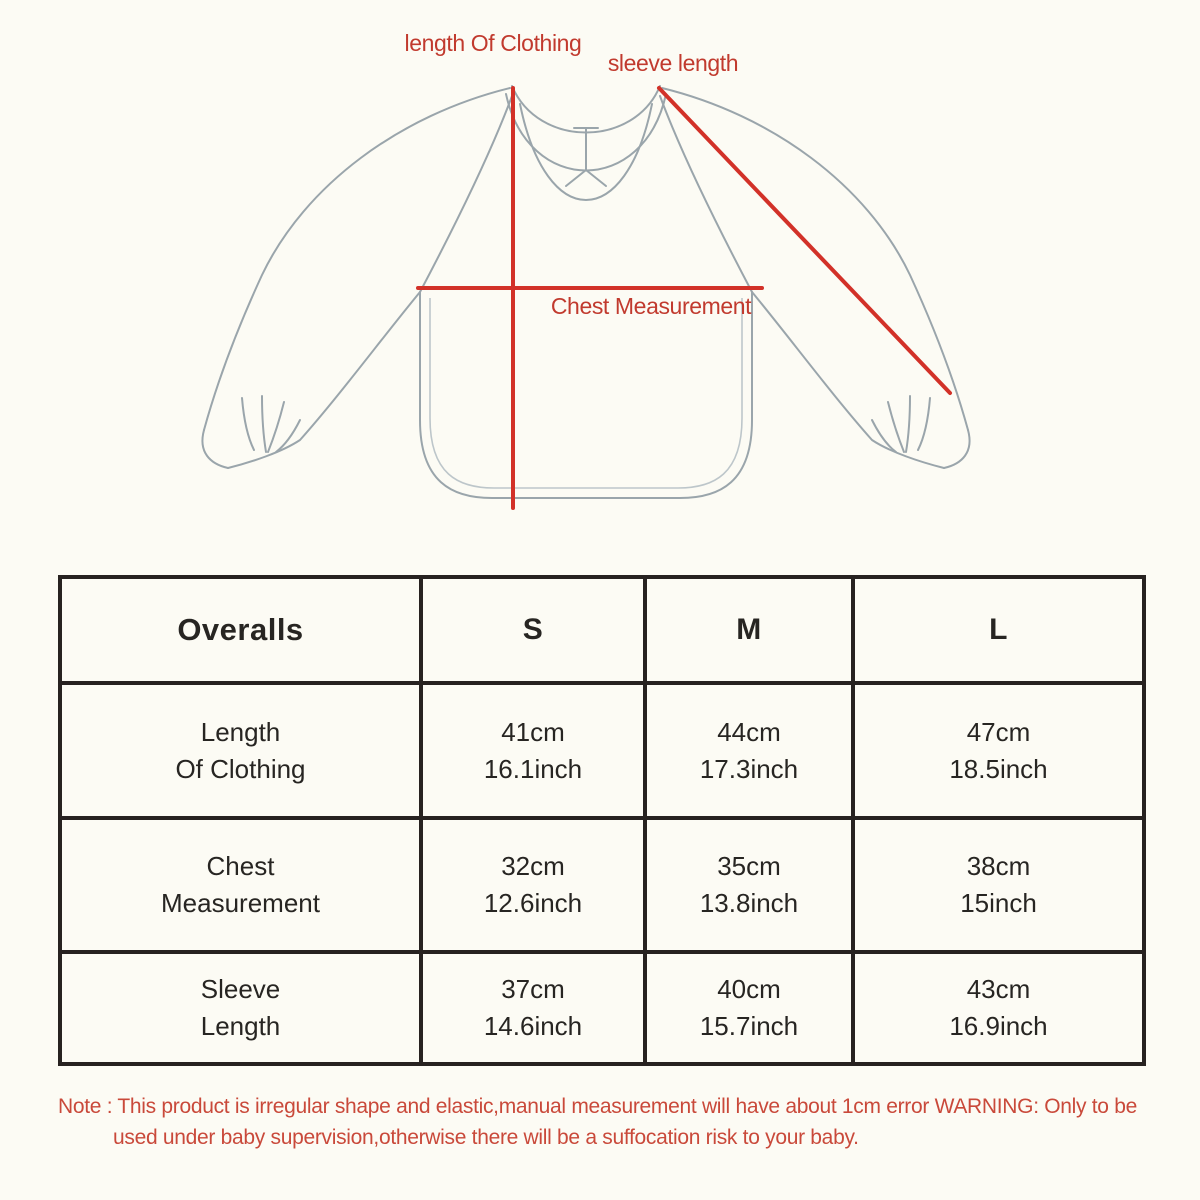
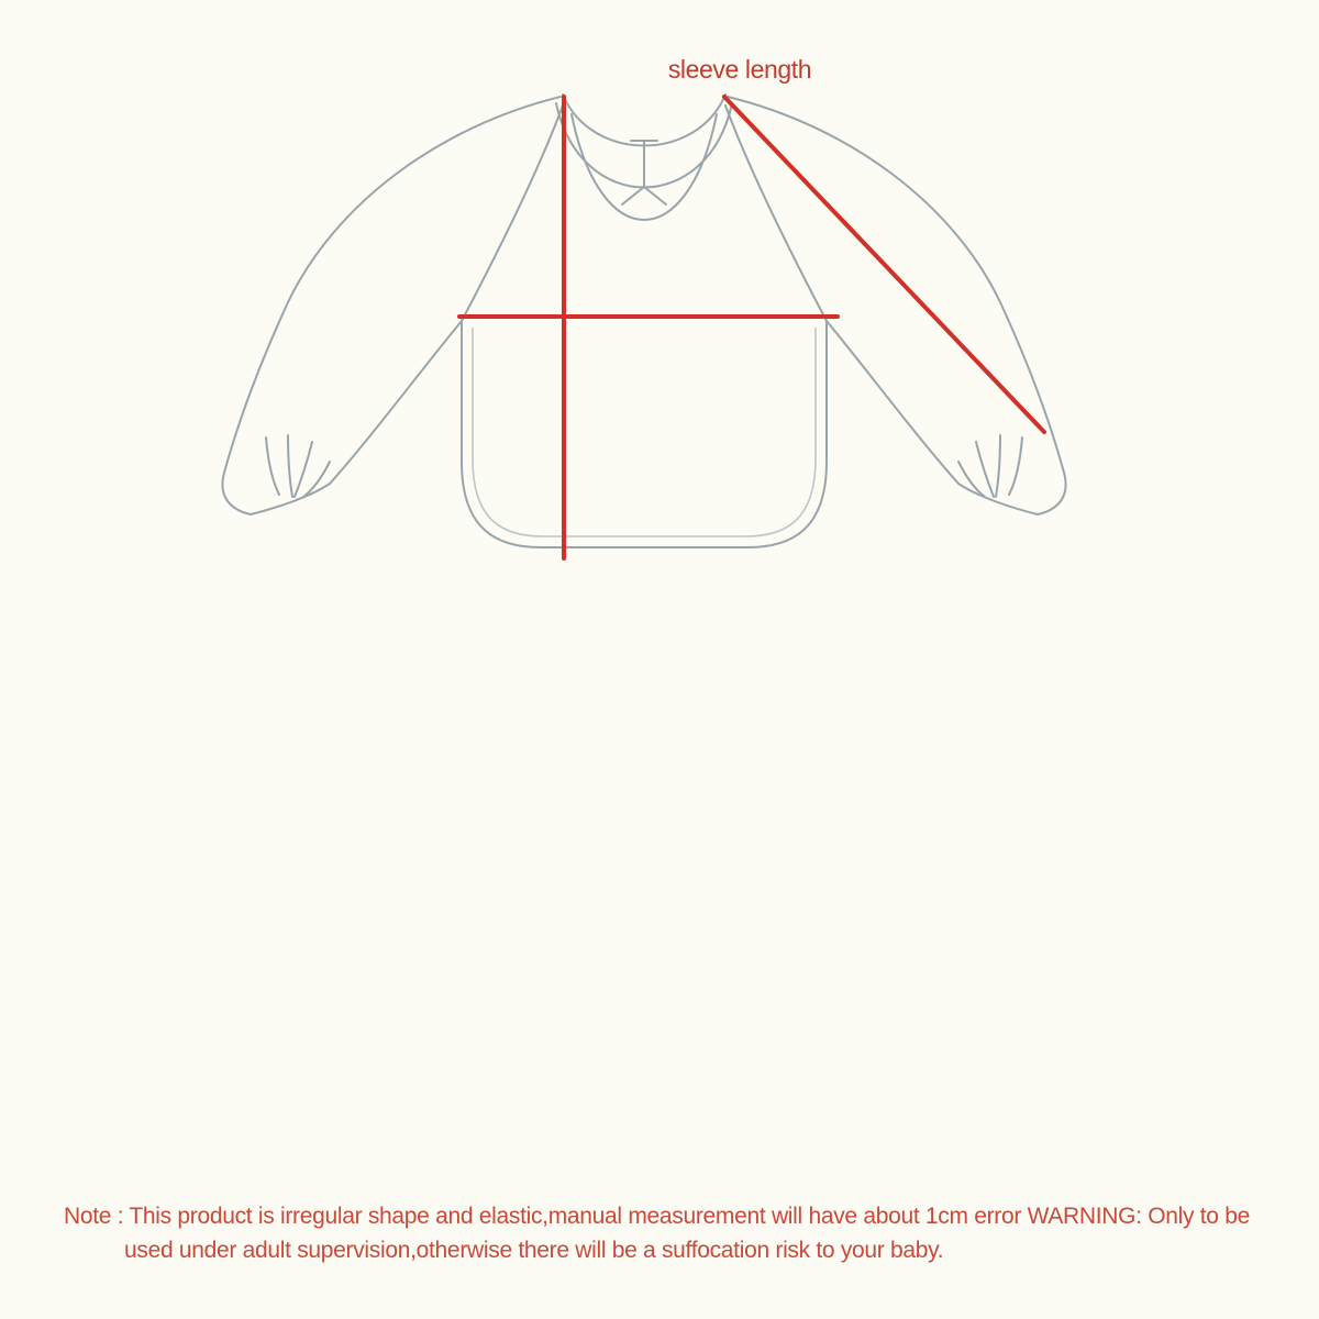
- length Of Clothing
  sleeve length
- Chest Measurement
- Overalls	S	M	L
- Length Of Clothing	41cm 16.1inch	44cm 17.3inch	47cm 18.5inch
- Chest Measurement	32cm 12.6inch	35cm 13.8inch	38cm 15inch
- Sleeve Length	37cm 14.6inch	40cm 15.7inch	43cm 16.9inch
  Note : This product is irregular shape and elastic,manual measurement will have about 1cm error WARNING: Only to be
- used under baby supervision,otherwise there will be a suffocation risk to your baby.
+ used under adult supervision,otherwise there will be a suffocation risk to your baby.
